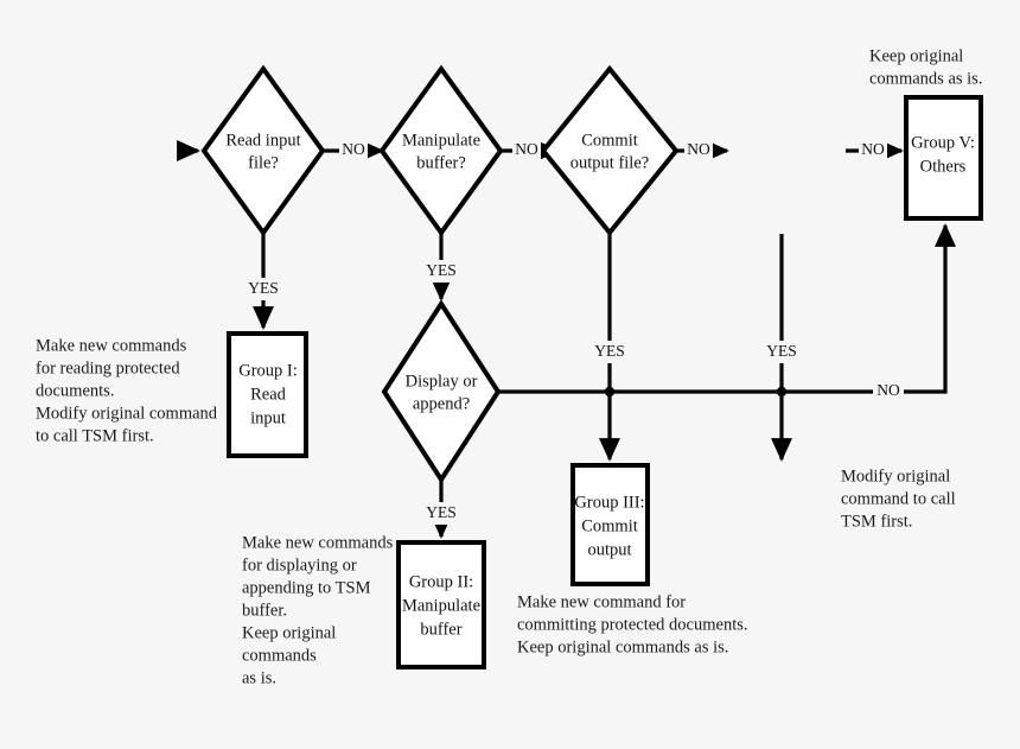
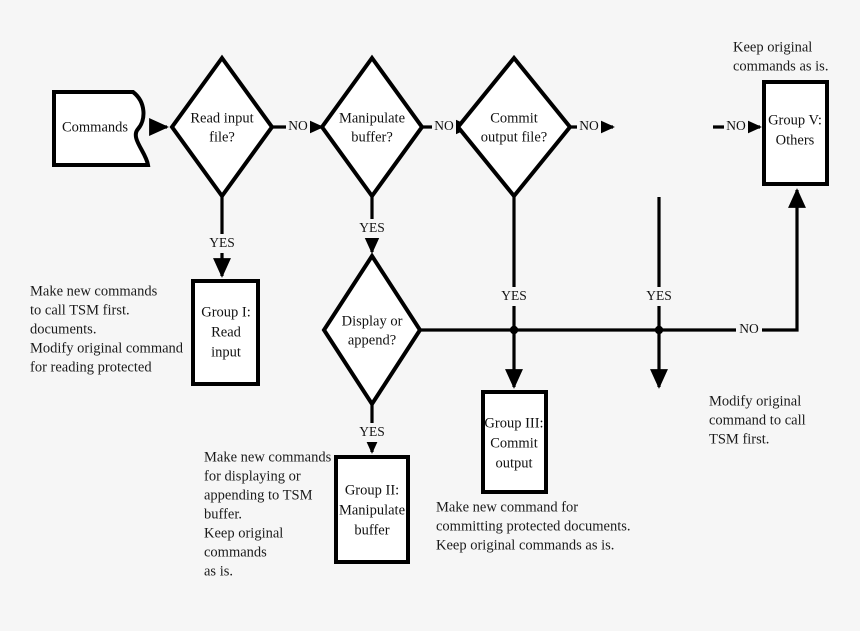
+ Commands
  Read input
  file?
  Manipulate
  buffer?
  Commit
  output file?
  Display or
  append?
  Group I:
  Read
  input
  Group II:
  Manipulate
  buffer
  Group III:
  Commit
  output
  Group V:
  Others
  NO
  NO
  NO
  NO
  YES
  YES
  YES
  YES
  YES
  NO
  Keep original
  commands as is.
  Make new commands
- for reading protected
+ to call TSM first.
  documents.
  Modify original command
- to call TSM first.
+ for reading protected
  Make new commands
  for displaying or
  appending to TSM
  buffer.
  Keep original
  commands
  as is.
  Make new command for
  committing protected documents.
  Keep original commands as is.
  Modify original
  command to call
  TSM first.
